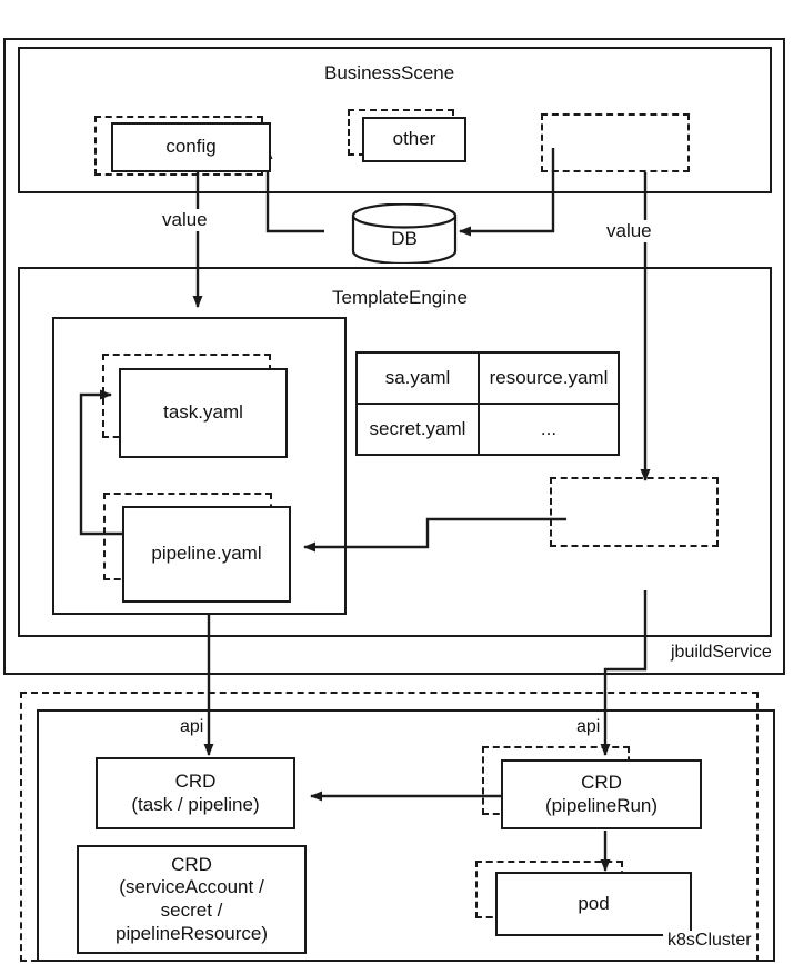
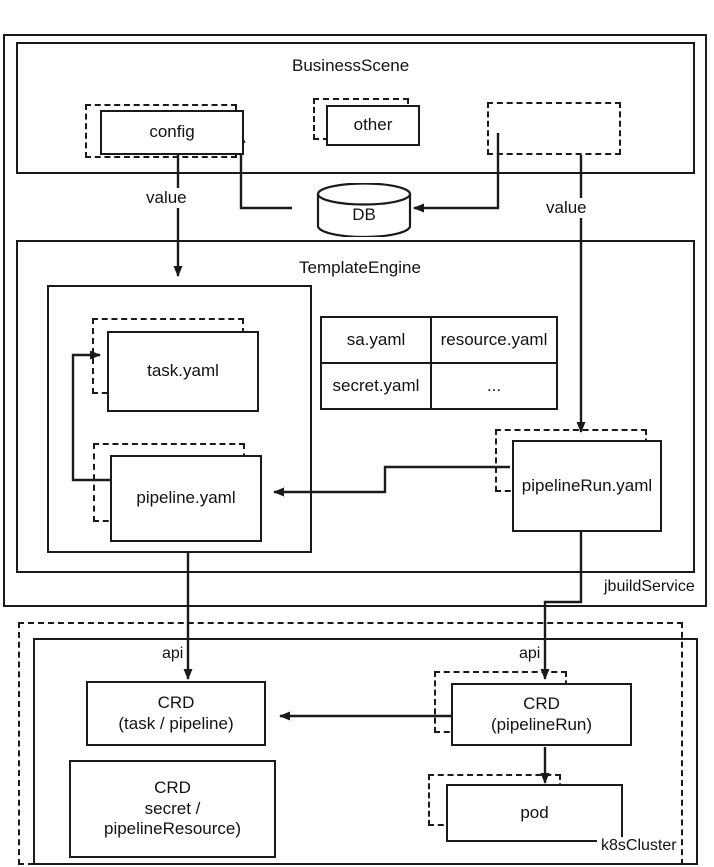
  jbuildService
  BusinessScene
  config
  other
  DB
  value
  value
  TemplateEngine
  task.yaml
  pipeline.yaml
  sa.yaml	resource.yaml
  secret.yaml	...
+ pipelineRun.yaml
  k8sCluster
  api
  api
  CRD
  (task / pipeline)
  CRD
- (serviceAccount /
  secret /
  pipelineResource)
  CRD
  (pipelineRun)
  pod
